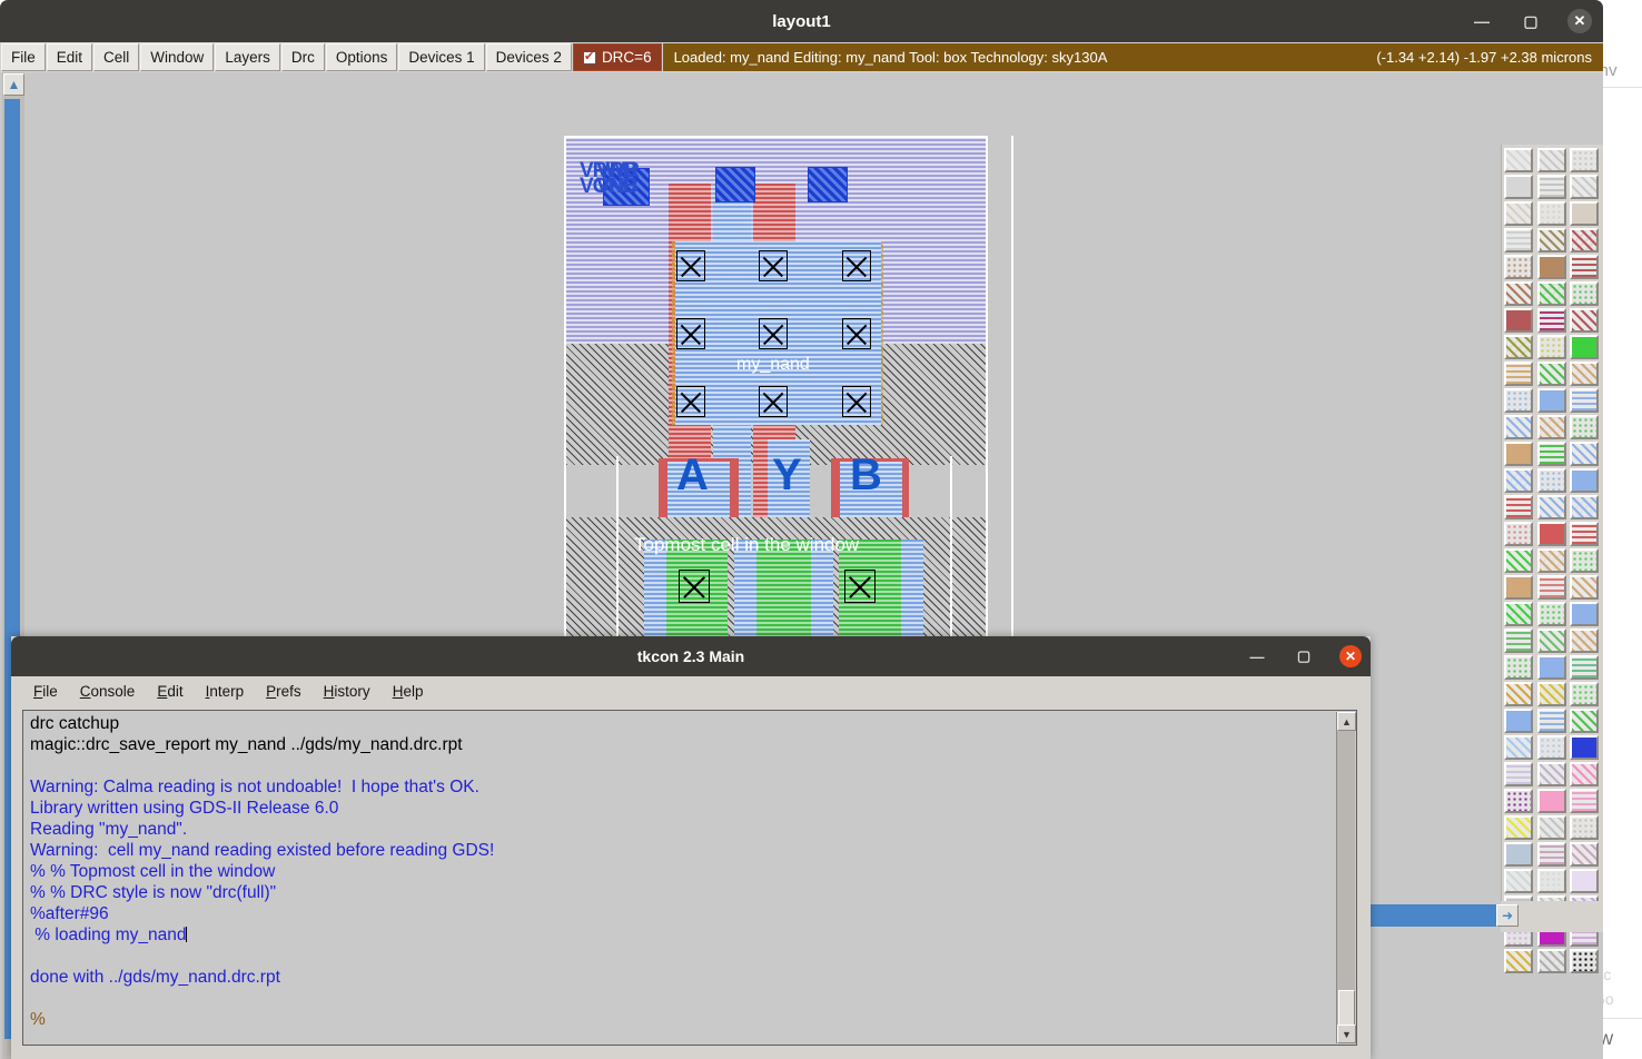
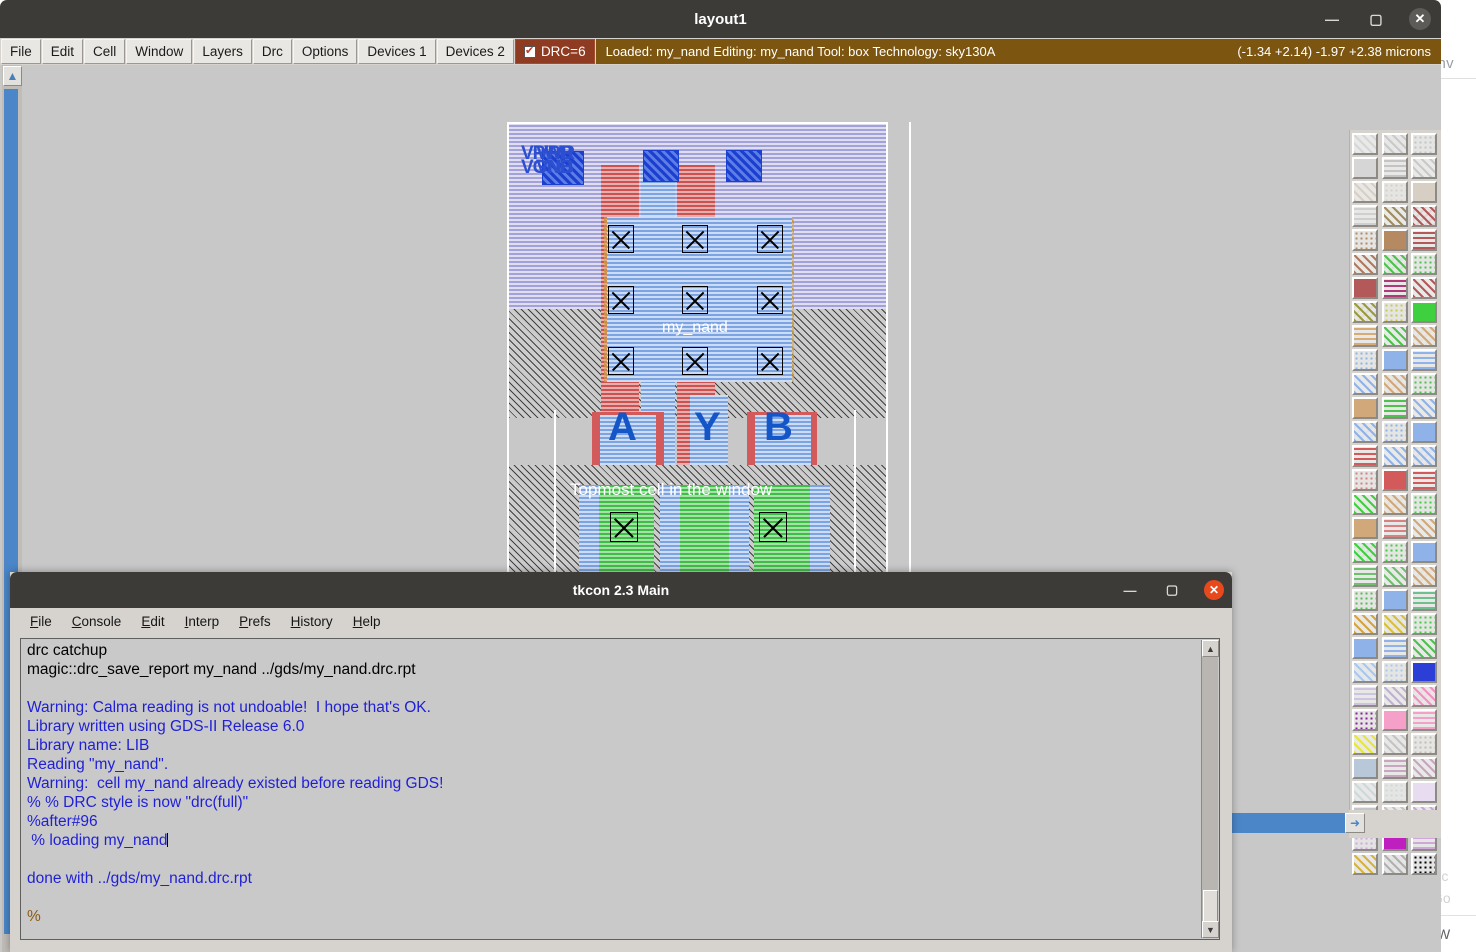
  layout1
  —
  ▢
  ✕
  File
  Edit
  Cell
  Window
  Layers
  Drc
  Options
  Devices 1
  Devices 2
  DRC=6
  Loaded: my_nand Editing: my_nand Tool: box Technology: sky130A
  (-1.34 +2.14) -1.97 +2.38 microns
  ▲
  VPWR
  VGND
  VPB
  VNB
  my_nand
  A
  Y
  B
  Topmost cell in the window
  ➜
  tkcon 2.3 Main
  —
  ▢
  ✕
  File
  Console
  Edit
  Interp
  Prefs
  History
  Help
  drc catchup
  magic::drc_save_report my_nand ../gds/my_nand.drc.rpt
  Warning: Calma reading is not undoable! I hope that's OK.
  Library written using GDS-II Release 6.0
+ Library name: LIB
  Reading "my_nand".
- Warning: cell my_nand reading existed before reading GDS!
+ Warning: cell my_nand already existed before reading GDS!
- % % Topmost cell in the window
  % % DRC style is now "drc(full)"
  %after#96
  % loading my_nand
  done with ../gds/my_nand.drc.rpt
  %
  ▲
  ▼
